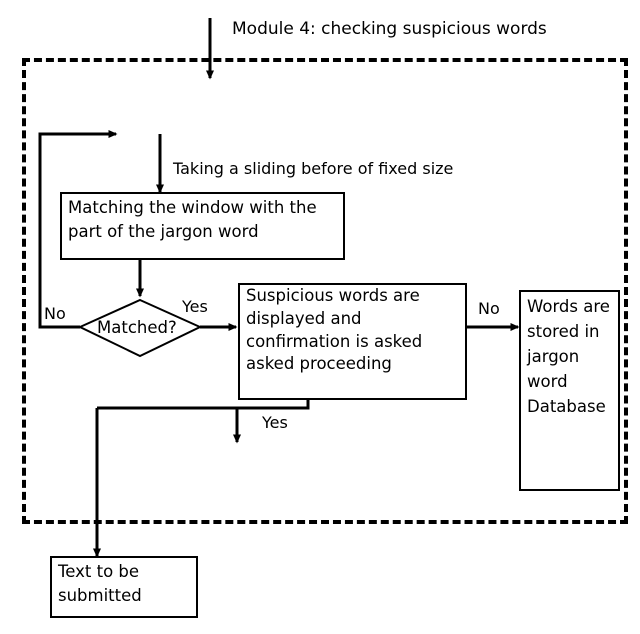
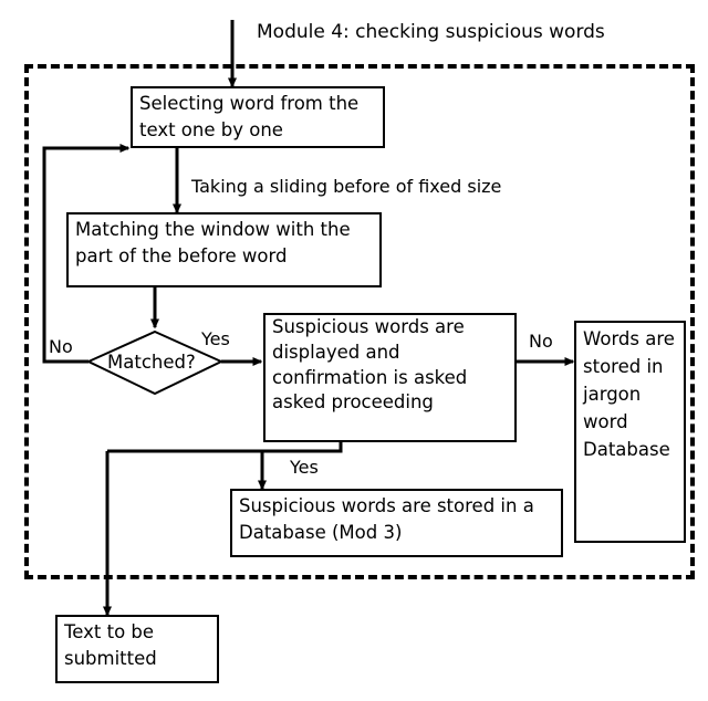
  Module 4: checking suspicious words
+ Selecting word from the text one by one
- Matching the window with the part of the jargon word
+ Matching the window with the part of the before word
  Matched?
  Suspicious words are displayed and confirmation is asked asked proceeding
  Words are stored in jargon word Database
+ Suspicious words are stored in a Database (Mod 3)
  Text to be submitted
  Taking a sliding before of fixed size
  No
  Yes
  No
  Yes
